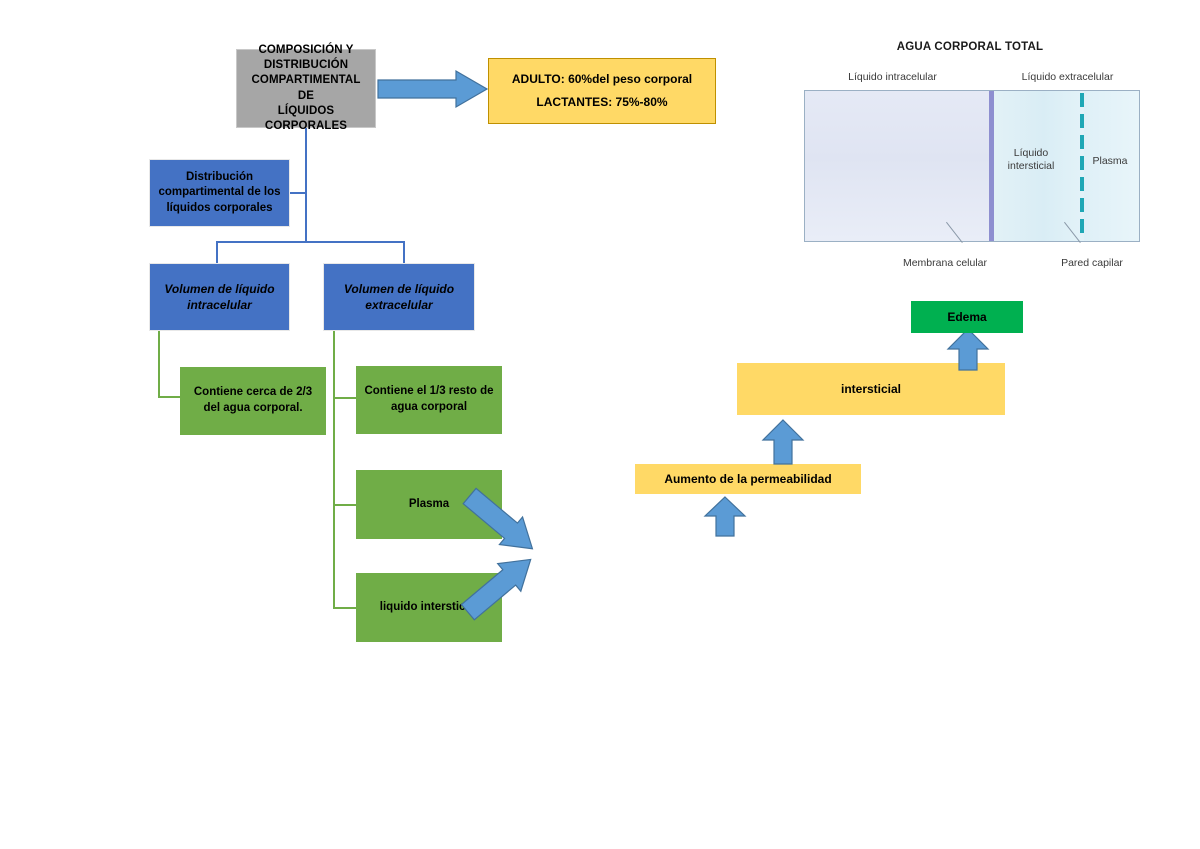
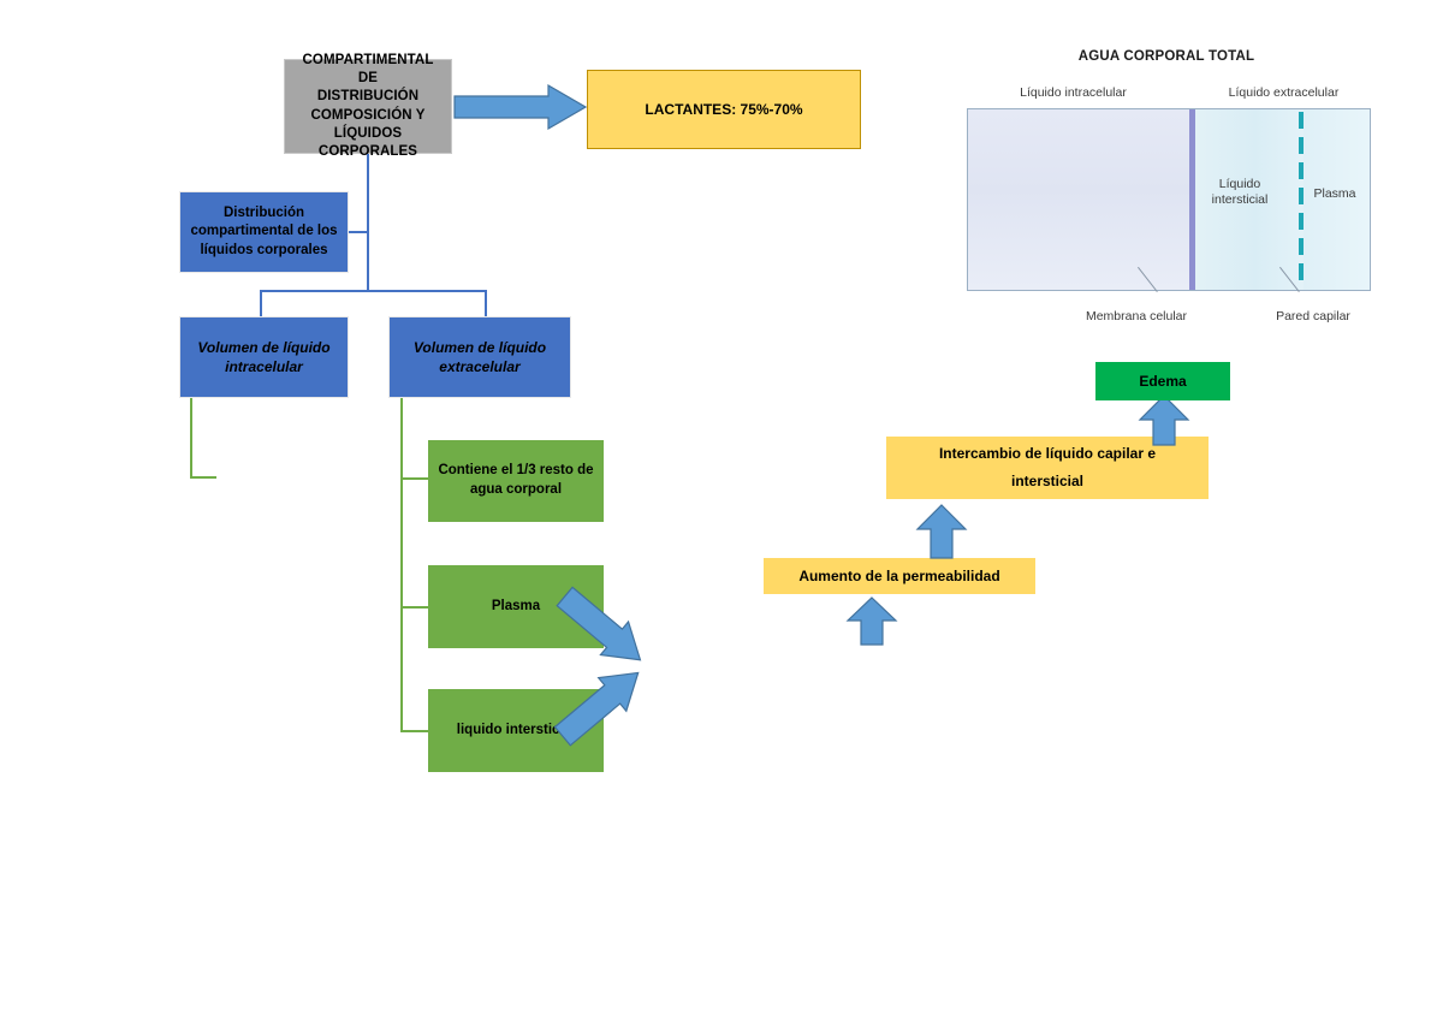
- COMPOSICIÓN Y
+ COMPARTIMENTAL DE
  DISTRIBUCIÓN
- COMPARTIMENTAL DE
+ COMPOSICIÓN Y
  LÍQUIDOS CORPORALES
- ADULTO: 60%del peso corporal
- LACTANTES: 75%-80%
+ LACTANTES: 75%-70%
  Distribución
  compartimental de los
  líquidos corporales
  Volumen de líquido
  intracelular
  Volumen de líquido
  extracelular
- Contiene cerca de 2/3
- del agua corporal.
  Contiene el 1/3 resto de
  agua corporal
  Plasma
  liquido interstic
  Aumento de la permeabilidad
+ Intercambio de líquido capilar e
  intersticial
  Edema
  AGUA CORPORAL TOTAL
  Líquido intracelular
  Líquido extracelular
  Líquido
  intersticial
  Plasma
  Membrana celular
  Pared capilar
